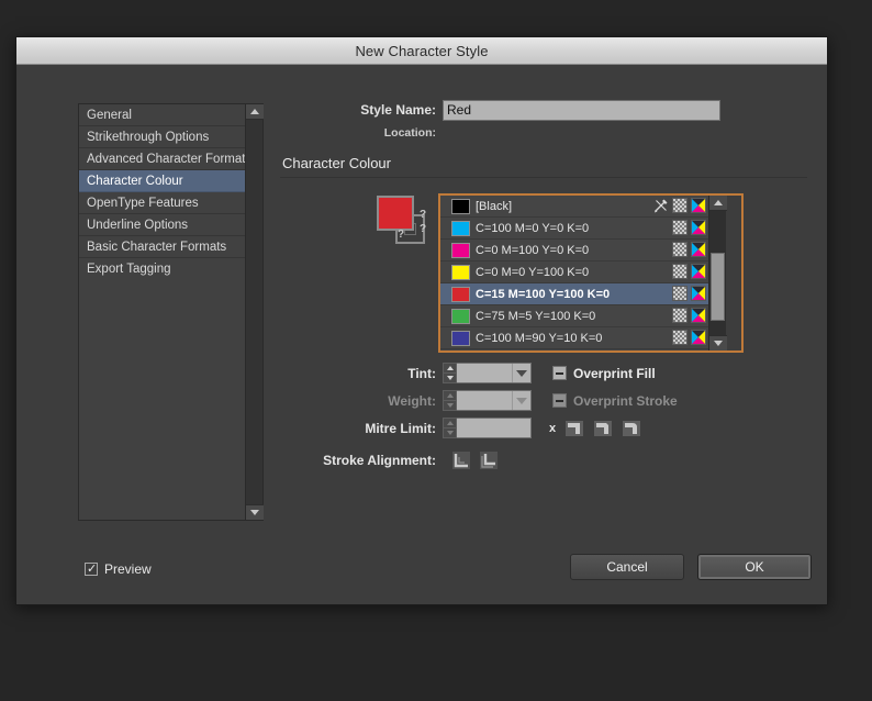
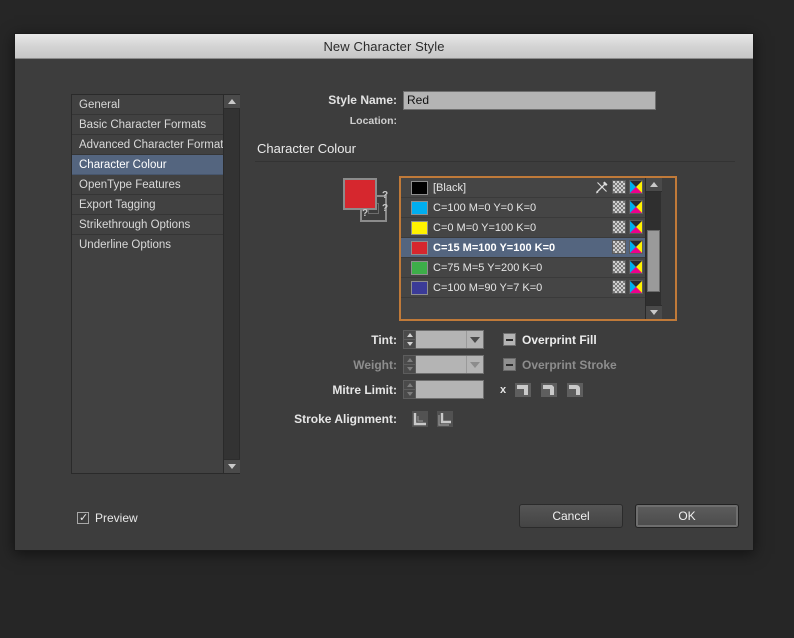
  New Character Style
  General
- Strikethrough Options
+ Basic Character Formats
  Advanced Character Format
  Character Colour
  OpenType Features
- Underline Options
+ Export Tagging
- Basic Character Formats
+ Strikethrough Options
- Export Tagging
+ Underline Options
  Style Name:
  Red
  Location:
  Character Colour
  ?
  ?
  ?
  [Black]
  C=100 M=0 Y=0 K=0
- C=0 M=100 Y=0 K=0
  C=0 M=0 Y=100 K=0
  C=15 M=100 Y=100 K=0
- C=75 M=5 Y=100 K=0
+ C=75 M=5 Y=200 K=0
- C=100 M=90 Y=10 K=0
+ C=100 M=90 Y=7 K=0
  Tint:
  Overprint Fill
  Weight:
  Overprint Stroke
  Mitre Limit:
  x
  Stroke Alignment:
  ✓
  Preview
  Cancel
  OK
